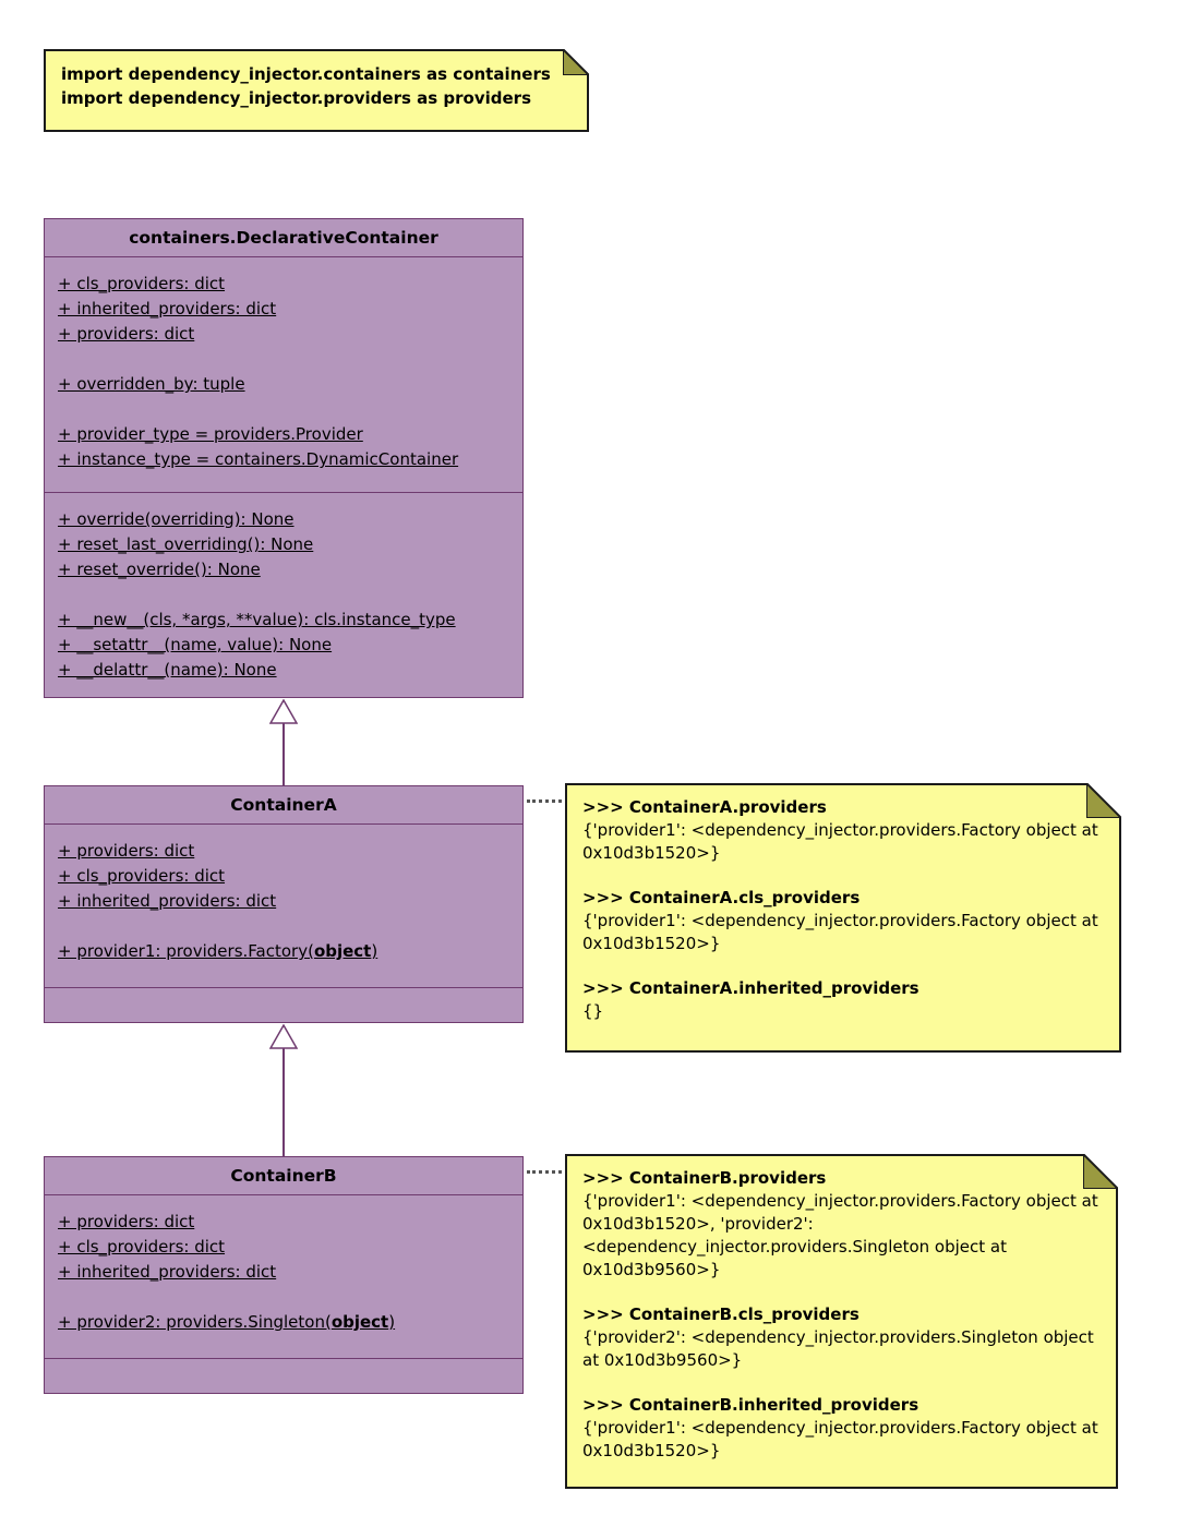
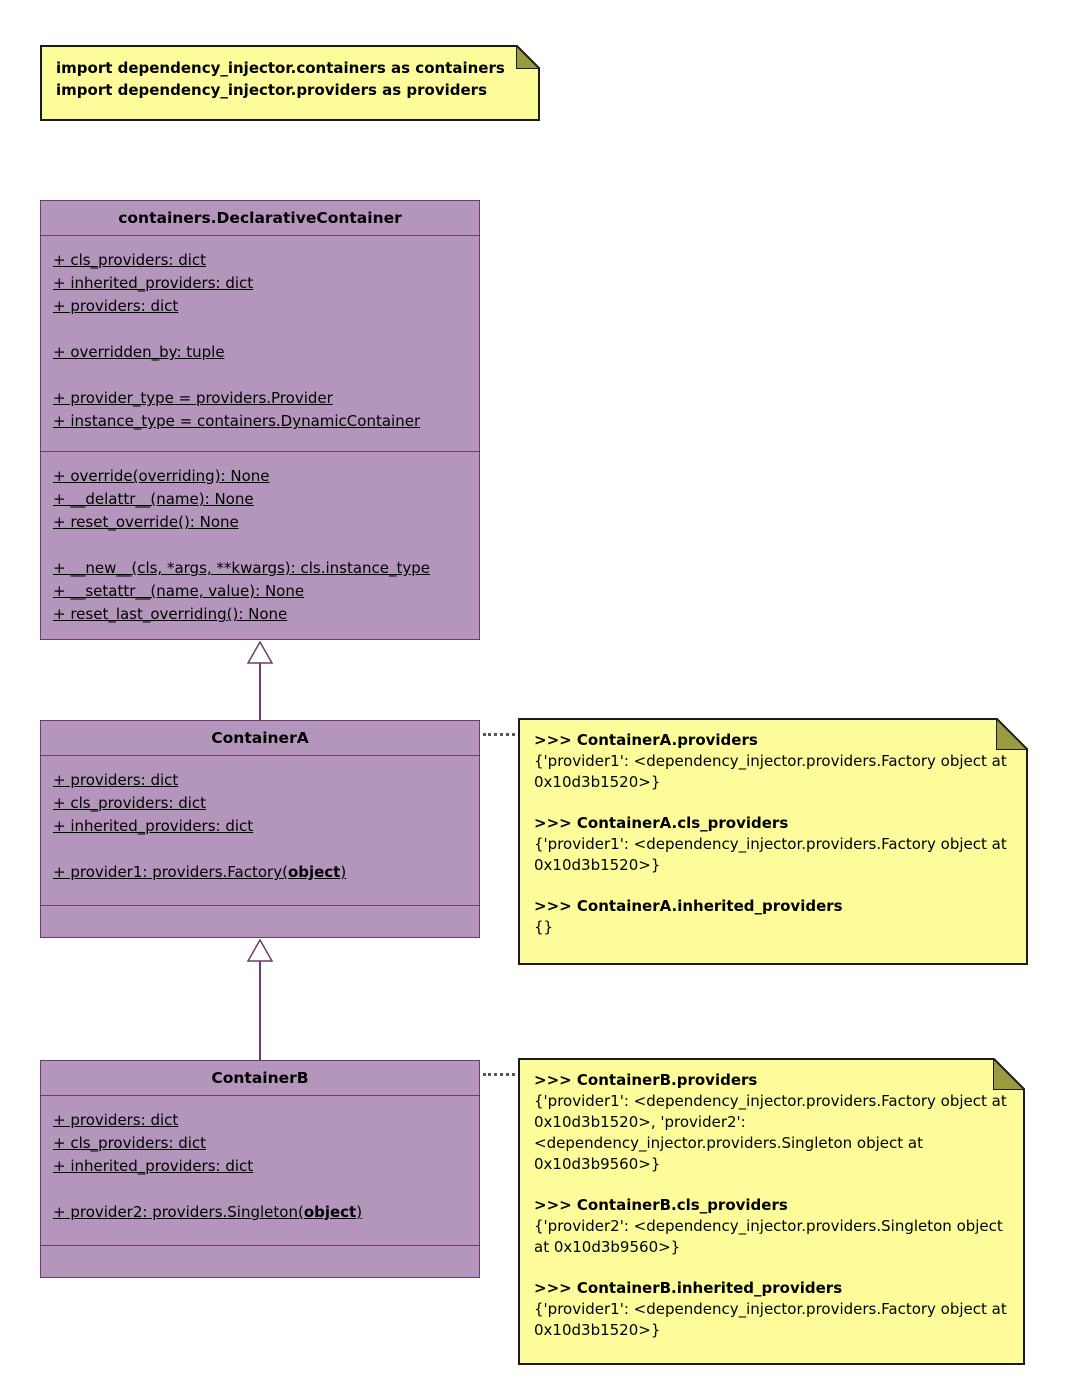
  import dependency_injector.containers as containers
  import dependency_injector.providers as providers
  containers.DeclarativeContainer
  + cls_providers: dict
  + inherited_providers: dict
  + providers: dict
  + overridden_by: tuple
  + provider_type = providers.Provider
  + instance_type = containers.DynamicContainer
  + override(overriding): None
- + reset_last_overriding(): None
+ + __delattr__(name): None
  + reset_override(): None
- + __new__(cls, *args, **value): cls.instance_type
+ + __new__(cls, *args, **kwargs): cls.instance_type
  + __setattr__(name, value): None
- + __delattr__(name): None
+ + reset_last_overriding(): None
  ContainerA
  + providers: dict
  + cls_providers: dict
  + inherited_providers: dict
  + provider1: providers.Factory(object)
  >>> ContainerA.providers
  {'provider1': <dependency_injector.providers.Factory object at 0x10d3b1520>}
  >>> ContainerA.cls_providers
  {'provider1': <dependency_injector.providers.Factory object at 0x10d3b1520>}
  >>> ContainerA.inherited_providers
  {}
  ContainerB
  + providers: dict
  + cls_providers: dict
  + inherited_providers: dict
  + provider2: providers.Singleton(object)
  >>> ContainerB.providers
  {'provider1': <dependency_injector.providers.Factory object at 0x10d3b1520>, 'provider2': <dependency_injector.providers.Singleton object at 0x10d3b9560>}
  >>> ContainerB.cls_providers
  {'provider2': <dependency_injector.providers.Singleton object at 0x10d3b9560>}
  >>> ContainerB.inherited_providers
  {'provider1': <dependency_injector.providers.Factory object at 0x10d3b1520>}
